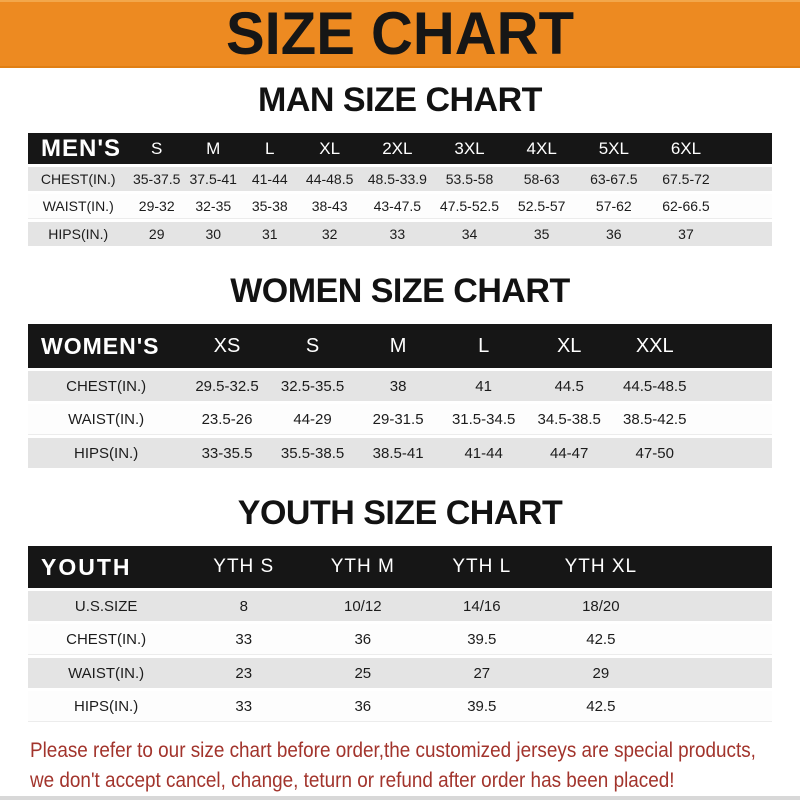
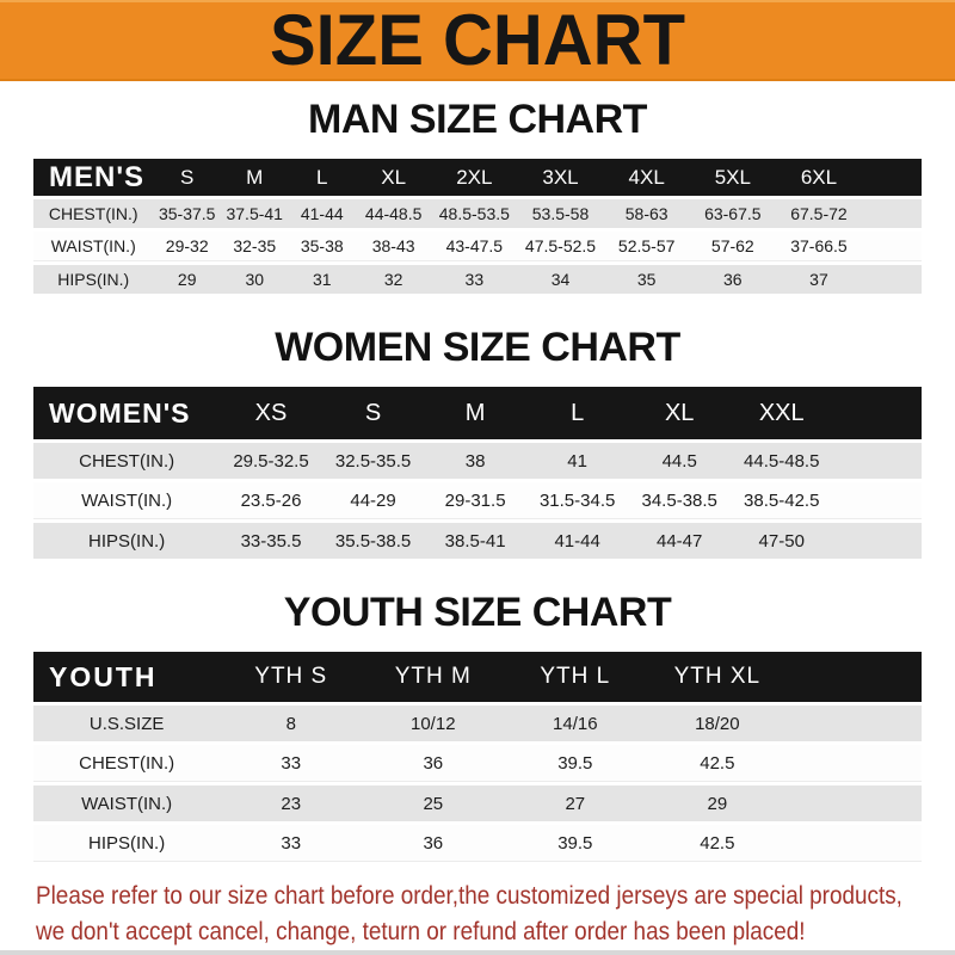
  SIZE CHART
  MAN SIZE CHART
  MEN'S	S	M	L	XL	2XL	3XL	4XL	5XL	6XL
- CHEST(IN.)	35-37.5	37.5-41	41-44	44-48.5	48.5-33.9	53.5-58	58-63	63-67.5	67.5-72
+ CHEST(IN.)	35-37.5	37.5-41	41-44	44-48.5	48.5-53.5	53.5-58	58-63	63-67.5	67.5-72
- WAIST(IN.)	29-32	32-35	35-38	38-43	43-47.5	47.5-52.5	52.5-57	57-62	62-66.5
+ WAIST(IN.)	29-32	32-35	35-38	38-43	43-47.5	47.5-52.5	52.5-57	57-62	37-66.5
  HIPS(IN.)	29	30	31	32	33	34	35	36	37
  WOMEN SIZE CHART
  WOMEN'S	XS	S	M	L	XL	XXL
  CHEST(IN.)	29.5-32.5	32.5-35.5	38	41	44.5	44.5-48.5
  WAIST(IN.)	23.5-26	44-29	29-31.5	31.5-34.5	34.5-38.5	38.5-42.5
  HIPS(IN.)	33-35.5	35.5-38.5	38.5-41	41-44	44-47	47-50
  YOUTH SIZE CHART
  YOUTH	YTH S	YTH M	YTH L	YTH XL
  U.S.SIZE	8	10/12	14/16	18/20
  CHEST(IN.)	33	36	39.5	42.5
  WAIST(IN.)	23	25	27	29
  HIPS(IN.)	33	36	39.5	42.5
  Please refer to our size chart before order,the customized jerseys are special products,
  we don't accept cancel, change, teturn or refund after order has been placed!
